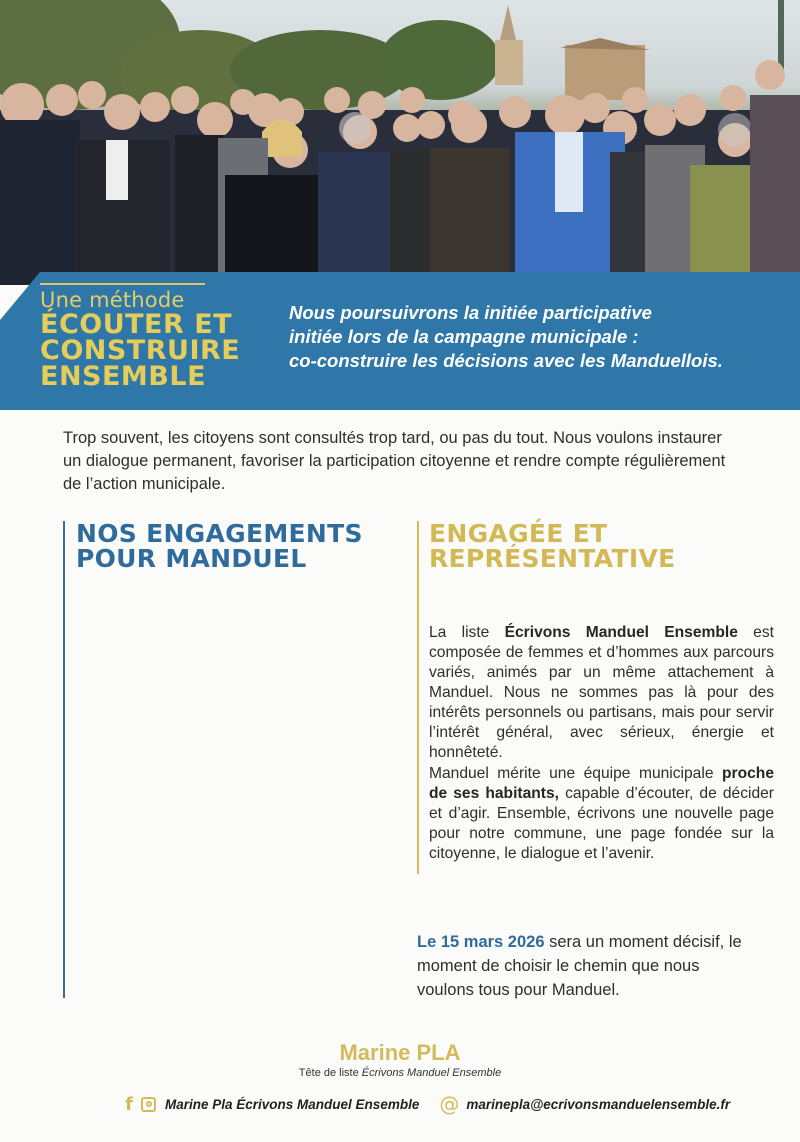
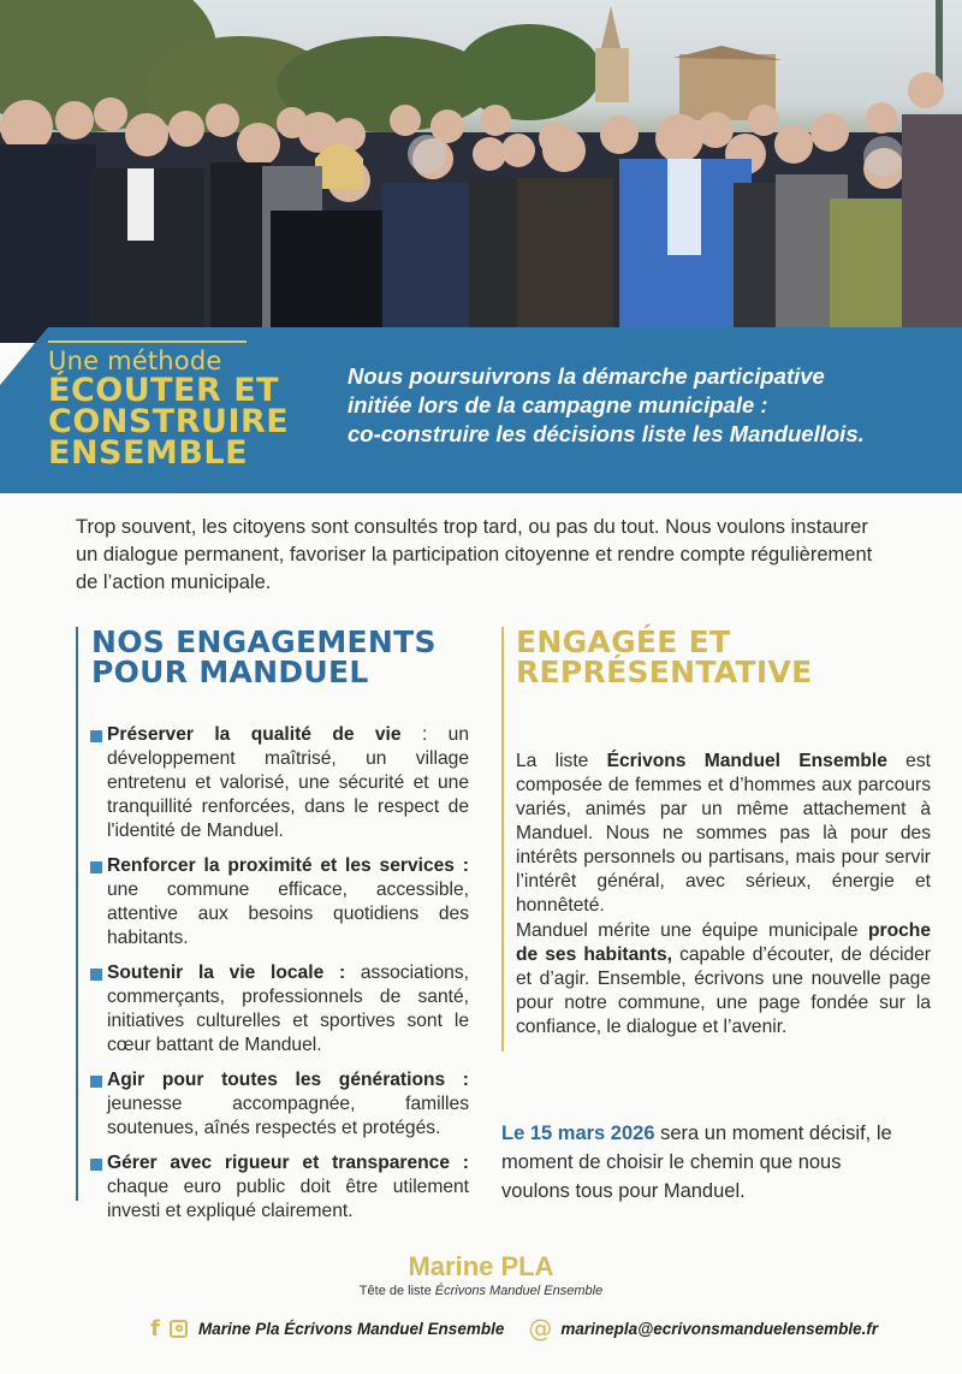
  Une méthode
  ÉCOUTER ET
  CONSTRUIRE
  ENSEMBLE
- Nous poursuivrons la initiée participative
+ Nous poursuivrons la démarche participative
  initiée lors de la campagne municipale :
- co-construire les décisions avec les Manduellois.
+ co-construire les décisions liste les Manduellois.
  Trop souvent, les citoyens sont consultés trop tard, ou pas du tout. Nous voulons instaurer un dialogue permanent, favoriser la participation citoyenne et rendre compte régulièrement de l’action municipale.
  NOS ENGAGEMENTS
  POUR MANDUEL
+ Préserver la qualité de vie : un développement maîtrisé, un village entretenu et valorisé, une sécurité et une tranquillité renforcées, dans le respect de l'identité de Manduel.
+ Renforcer la proximité et les services : une commune efficace, accessible, attentive aux besoins quotidiens des habitants.
+ Soutenir la vie locale : associations, commerçants, professionnels de santé, initiatives culturelles et sportives sont le cœur battant de Manduel.
+ Agir pour toutes les générations : jeunesse accompagnée, familles soutenues, aînés respectés et protégés.
+ Gérer avec rigueur et transparence : chaque euro public doit être utilement investi et expliqué clairement.
  ENGAGÉE ET
  REPRÉSENTATIVE
  La liste Écrivons Manduel Ensemble est composée de femmes et d’hommes aux parcours variés, animés par un même attachement à Manduel. Nous ne sommes pas là pour des intérêts personnels ou partisans, mais pour servir l’intérêt général, avec sérieux, énergie et honnêteté.
- Manduel mérite une équipe municipale proche de ses habitants, capable d’écouter, de décider et d’agir. Ensemble, écrivons une nouvelle page pour notre commune, une page fondée sur la citoyenne, le dialogue et l’avenir.
+ Manduel mérite une équipe municipale proche de ses habitants, capable d’écouter, de décider et d’agir. Ensemble, écrivons une nouvelle page pour notre commune, une page fondée sur la confiance, le dialogue et l’avenir.
  Le 15 mars 2026 sera un moment décisif, le moment de choisir le chemin que nous voulons tous pour Manduel.
  Marine PLA
  Tête de liste Écrivons Manduel Ensemble
  f
  Marine Pla Écrivons Manduel Ensemble
  @
  marinepla@ecrivonsmanduelensemble.fr
